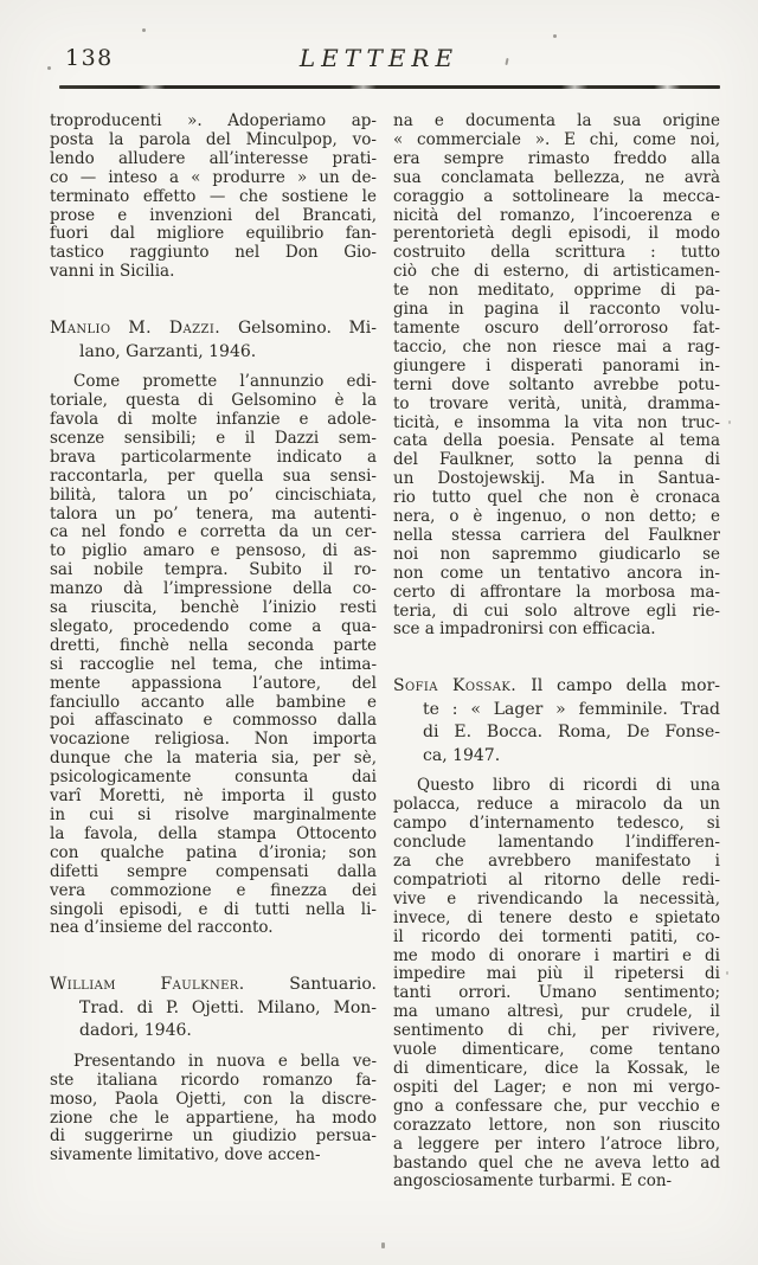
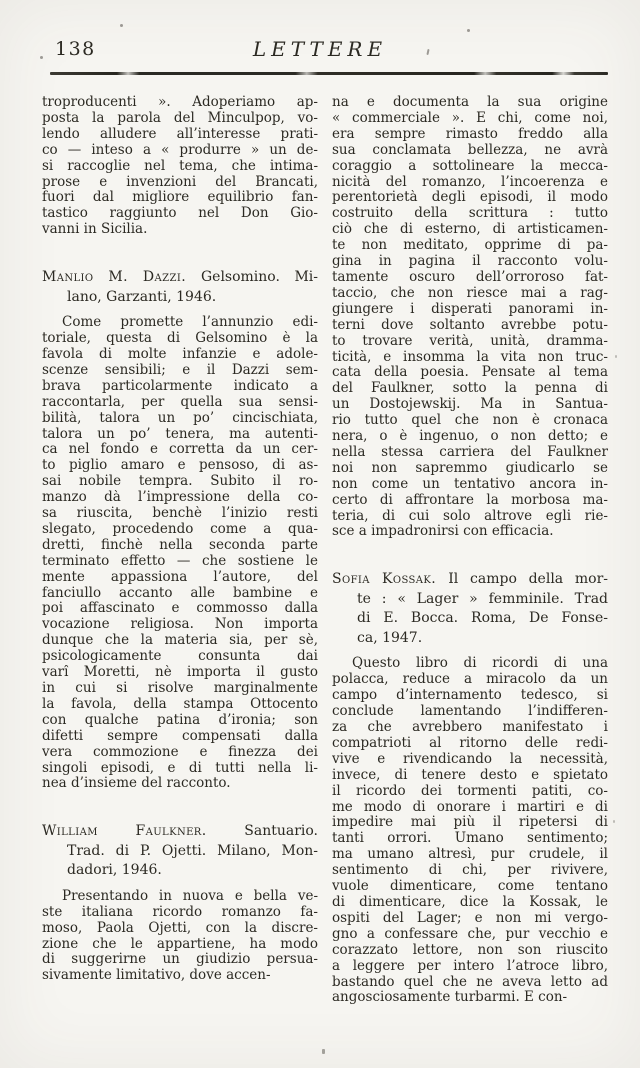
  138
  LETTERE
  troproducenti ». Adoperiamo ap-
  posta la parola del Minculpop, vo-
  lendo alludere all’interesse prati-
  co — inteso a « produrre » un de-
- terminato effetto — che sostiene le
+ si raccoglie nel tema, che intima-
  prose e invenzioni del Brancati,
  fuori dal migliore equilibrio fan-
  tastico raggiunto nel Don Gio-
  vanni in Sicilia.
  Manlio M. Dazzi. Gelsomino. Mi-
  lano, Garzanti, 1946.
  Come promette l’annunzio edi-
  toriale, questa di Gelsomino è la
  favola di molte infanzie e adole-
  scenze sensibili; e il Dazzi sem-
  brava particolarmente indicato a
  raccontarla, per quella sua sensi-
  bilità, talora un po’ cincischiata,
  talora un po’ tenera, ma autenti-
  ca nel fondo e corretta da un cer-
  to piglio amaro e pensoso, di as-
  sai nobile tempra. Subito il ro-
  manzo dà l’impressione della co-
  sa riuscita, benchè l’inizio resti
  slegato, procedendo come a qua-
  dretti, finchè nella seconda parte
- si raccoglie nel tema, che intima-
+ terminato effetto — che sostiene le
  mente appassiona l’autore, del
  fanciullo accanto alle bambine e
  poi affascinato e commosso dalla
  vocazione religiosa. Non importa
  dunque che la materia sia, per sè,
  psicologicamente consunta dai
  varî Moretti, nè importa il gusto
  in cui si risolve marginalmente
  la favola, della stampa Ottocento
  con qualche patina d’ironia; son
  difetti sempre compensati dalla
  vera commozione e finezza dei
  singoli episodi, e di tutti nella li-
  nea d’insieme del racconto.
  William Faulkner. Santuario.
  Trad. di P. Ojetti. Milano, Mon-
  dadori, 1946.
  Presentando in nuova e bella ve-
  ste italiana ricordo romanzo fa-
  moso, Paola Ojetti, con la discre-
  zione che le appartiene, ha modo
  di suggerirne un giudizio persua-
  sivamente limitativo, dove accen-
  na e documenta la sua origine
  « commerciale ». E chi, come noi,
  era sempre rimasto freddo alla
  sua conclamata bellezza, ne avrà
  coraggio a sottolineare la mecca-
  nicità del romanzo, l’incoerenza e
  perentorietà degli episodi, il modo
  costruito della scrittura : tutto
  ciò che di esterno, di artisticamen-
  te non meditato, opprime di pa-
  gina in pagina il racconto volu-
  tamente oscuro dell’orroroso fat-
  taccio, che non riesce mai a rag-
  giungere i disperati panorami in-
  terni dove soltanto avrebbe potu-
  to trovare verità, unità, dramma-
  ticità, e insomma la vita non truc-
  cata della poesia. Pensate al tema
  del Faulkner, sotto la penna di
  un Dostojewskij. Ma in Santua-
  rio tutto quel che non è cronaca
  nera, o è ingenuo, o non detto; e
  nella stessa carriera del Faulkner
  noi non sapremmo giudicarlo se
  non come un tentativo ancora in-
  certo di affrontare la morbosa ma-
  teria, di cui solo altrove egli rie-
  sce a impadronirsi con efficacia.
  Sofia Kossak. Il campo della mor-
  te : « Lager » femminile. Trad
  di E. Bocca. Roma, De Fonse-
  ca, 1947.
  Questo libro di ricordi di una
  polacca, reduce a miracolo da un
  campo d’internamento tedesco, si
  conclude lamentando l’indifferen-
  za che avrebbero manifestato i
  compatrioti al ritorno delle redi-
  vive e rivendicando la necessità,
  invece, di tenere desto e spietato
  il ricordo dei tormenti patiti, co-
  me modo di onorare i martiri e di
  impedire mai più il ripetersi di
  tanti orrori. Umano sentimento;
  ma umano altresì, pur crudele, il
  sentimento di chi, per rivivere,
  vuole dimenticare, come tentano
  di dimenticare, dice la Kossak, le
  ospiti del Lager; e non mi vergo-
  gno a confessare che, pur vecchio e
  corazzato lettore, non son riuscito
  a leggere per intero l’atroce libro,
  bastando quel che ne aveva letto ad
  angosciosamente turbarmi. E con-
